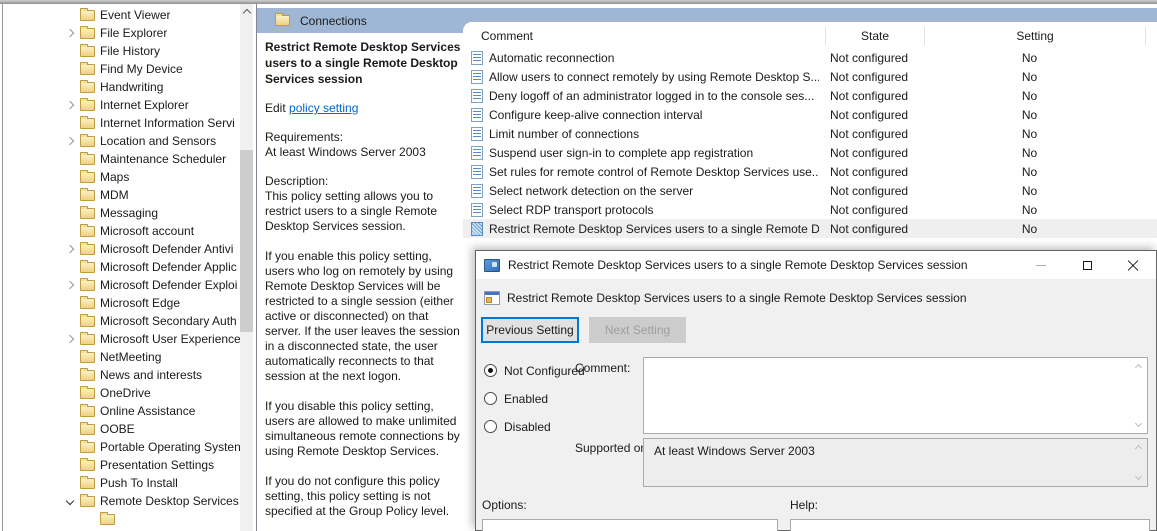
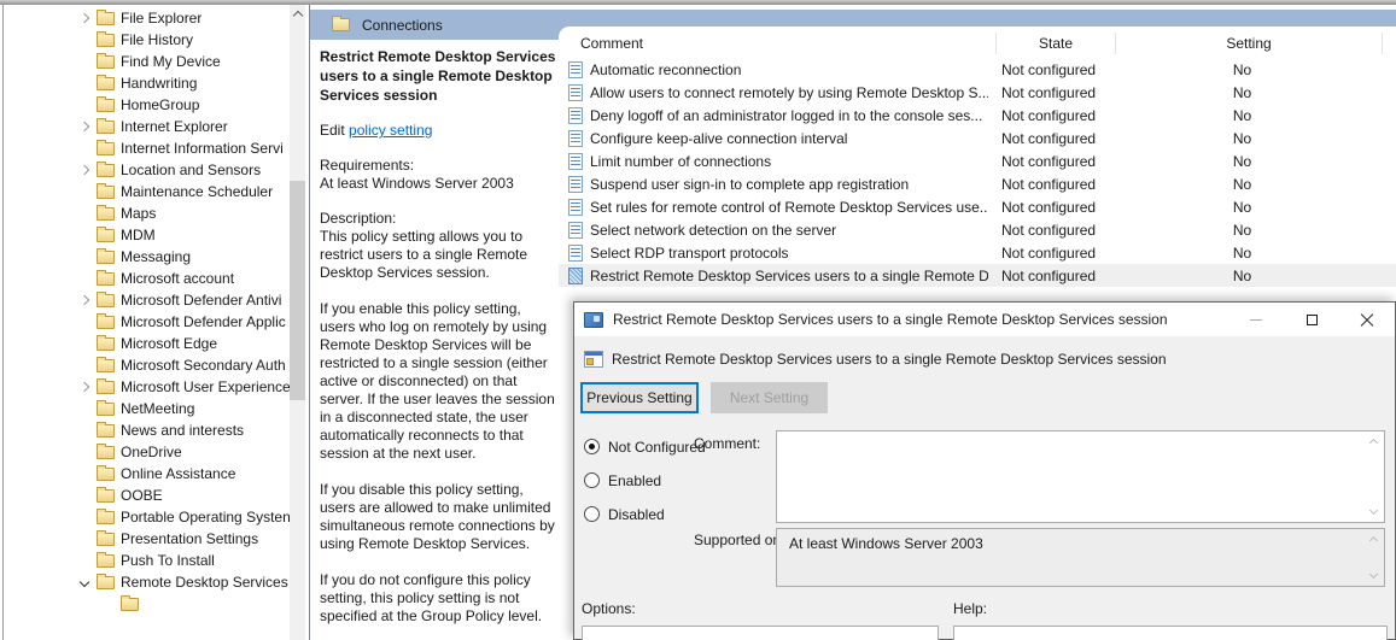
- Event Viewer
  File Explorer
  File History
  Find My Device
  Handwriting
+ HomeGroup
  Internet Explorer
  Internet Information Servi
  Location and Sensors
  Maintenance Scheduler
  Maps
  MDM
  Messaging
  Microsoft account
  Microsoft Defender Antivi
  Microsoft Defender Applic
- Microsoft Defender Exploi
  Microsoft Edge
  Microsoft Secondary Auth
  Microsoft User Experience
  NetMeeting
  News and interests
  OneDrive
  Online Assistance
  OOBE
  Portable Operating Systen
  Presentation Settings
  Push To Install
  Remote Desktop Services
  Connections
  Restrict Remote Desktop Services users to a single Remote Desktop Services session
  Edit policy setting
  Requirements:
  At least Windows Server 2003
  Description:
  This policy setting allows you to restrict users to a single Remote Desktop Services session.
- If you enable this policy setting, users who log on remotely by using Remote Desktop Services will be restricted to a single session (either active or disconnected) on that server. If the user leaves the session in a disconnected state, the user automatically reconnects to that session at the next logon.
+ If you enable this policy setting, users who log on remotely by using Remote Desktop Services will be restricted to a single session (either active or disconnected) on that server. If the user leaves the session in a disconnected state, the user automatically reconnects to that session at the next user.
  If you disable this policy setting, users are allowed to make unlimited simultaneous remote connections by using Remote Desktop Services.
  If you do not configure this policy setting, this policy setting is not specified at the Group Policy level.
  Comment
  State
  Setting
  Automatic reconnection
  Not configured
  No
  Allow users to connect remotely by using Remote Desktop S...
  Not configured
  No
  Deny logoff of an administrator logged in to the console ses...
  Not configured
  No
  Configure keep-alive connection interval
  Not configured
  No
  Limit number of connections
  Not configured
  No
  Suspend user sign-in to complete app registration
  Not configured
  No
  Set rules for remote control of Remote Desktop Services use..
  Not configured
  No
  Select network detection on the server
  Not configured
  No
  Select RDP transport protocols
  Not configured
  No
  Restrict Remote Desktop Services users to a single Remote D
  Not configured
  No
  Restrict Remote Desktop Services users to a single Remote Desktop Services session
  Restrict Remote Desktop Services users to a single Remote Desktop Services session
  Previous Setting
  Next Setting
  Not Configured
  Enabled
  Disabled
  Comment:
  Supported o
  At least Windows Server 2003
  Options:
  Help:
